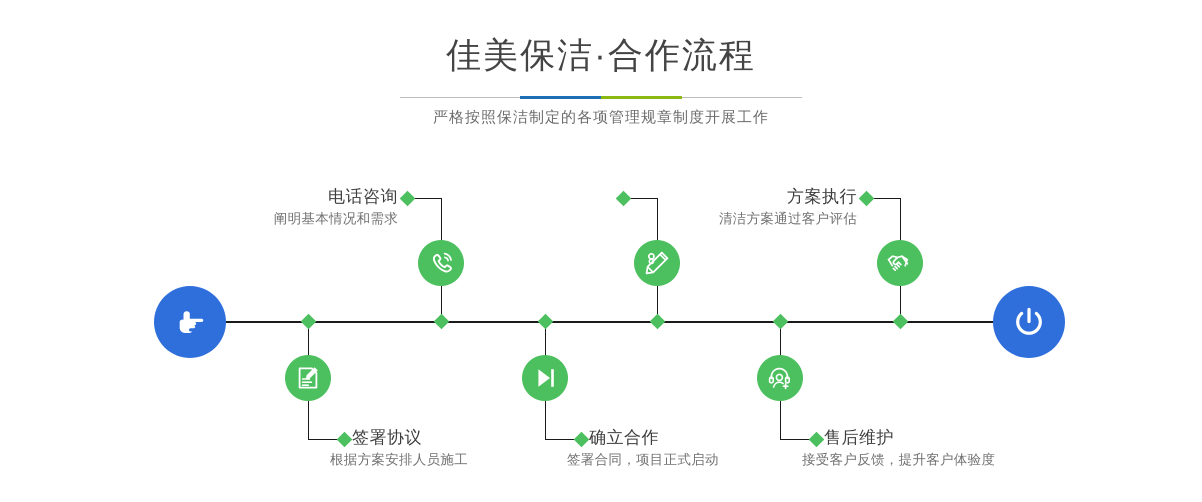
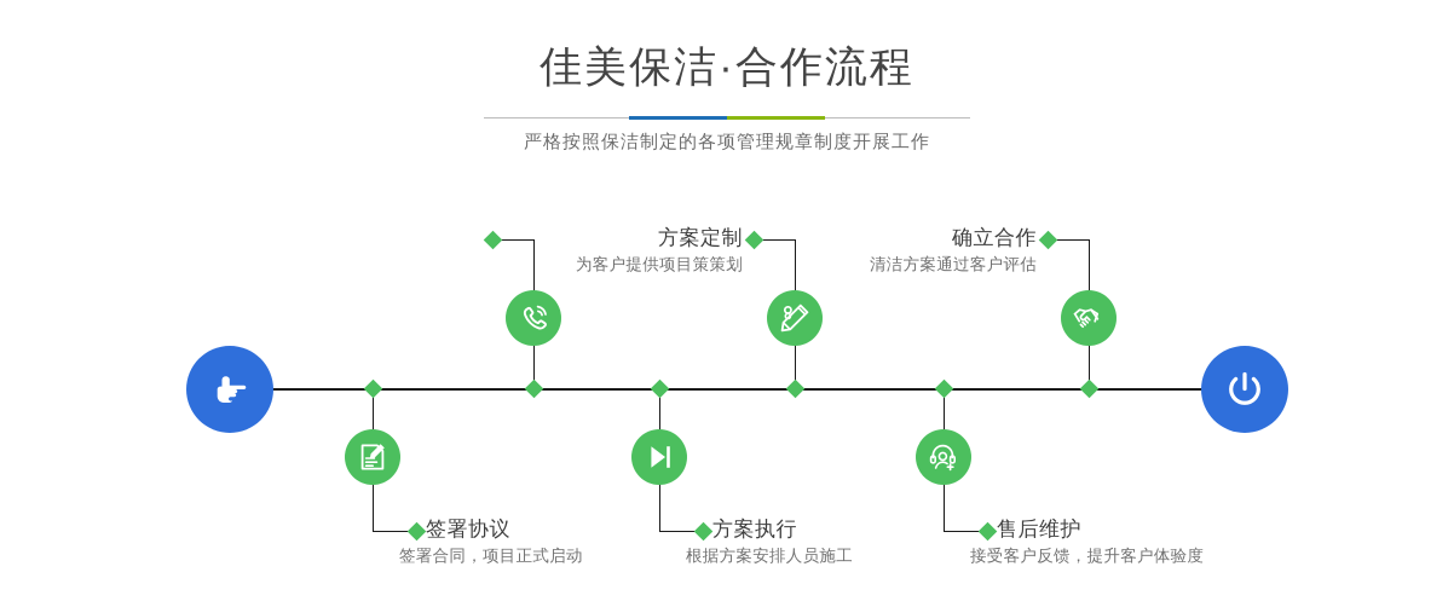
  佳美保洁·合作流程
  严格按照保洁制定的各项管理规章制度开展工作
- 电话咨询
- 阐明基本情况和需求
  签署协议
- 根据方案安排人员施工
+ 签署合同，项目正式启动
+ 方案定制
+ 为客户提供项目策策划
- 确立合作
+ 方案执行
- 签署合同，项目正式启动
+ 根据方案安排人员施工
- 方案执行
+ 确立合作
  清洁方案通过客户评估
  售后维护
  接受客户反馈，提升客户体验度
